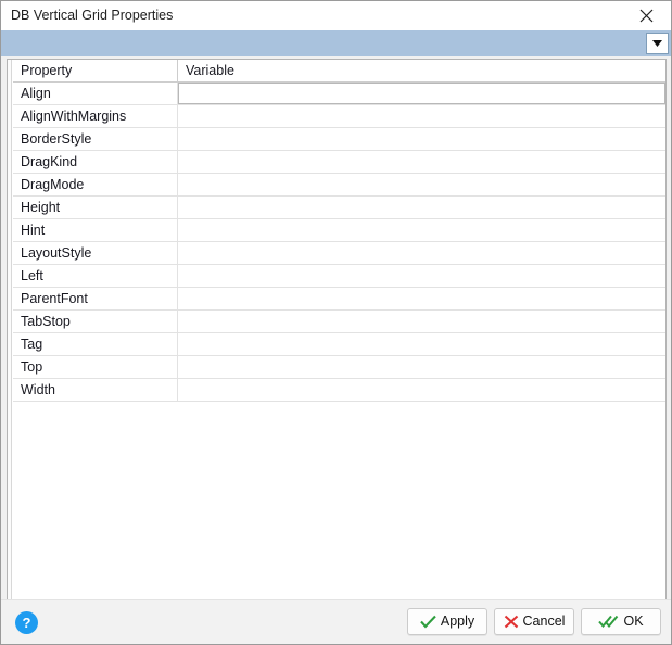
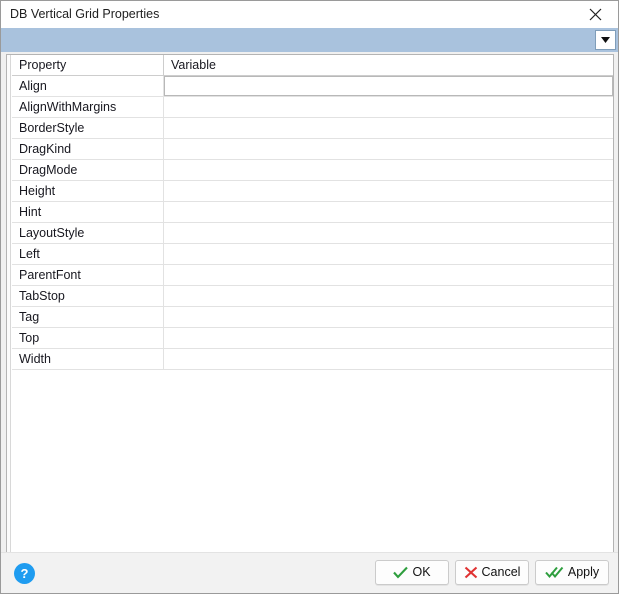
  DB Vertical Grid Properties
  Property
  Variable
  Align
  AlignWithMargins
  BorderStyle
  DragKind
  DragMode
  Height
  Hint
  LayoutStyle
  Left
  ParentFont
  TabStop
  Tag
  Top
  Width
  ?
- Apply
+ OK
  Cancel
- OK
+ Apply
